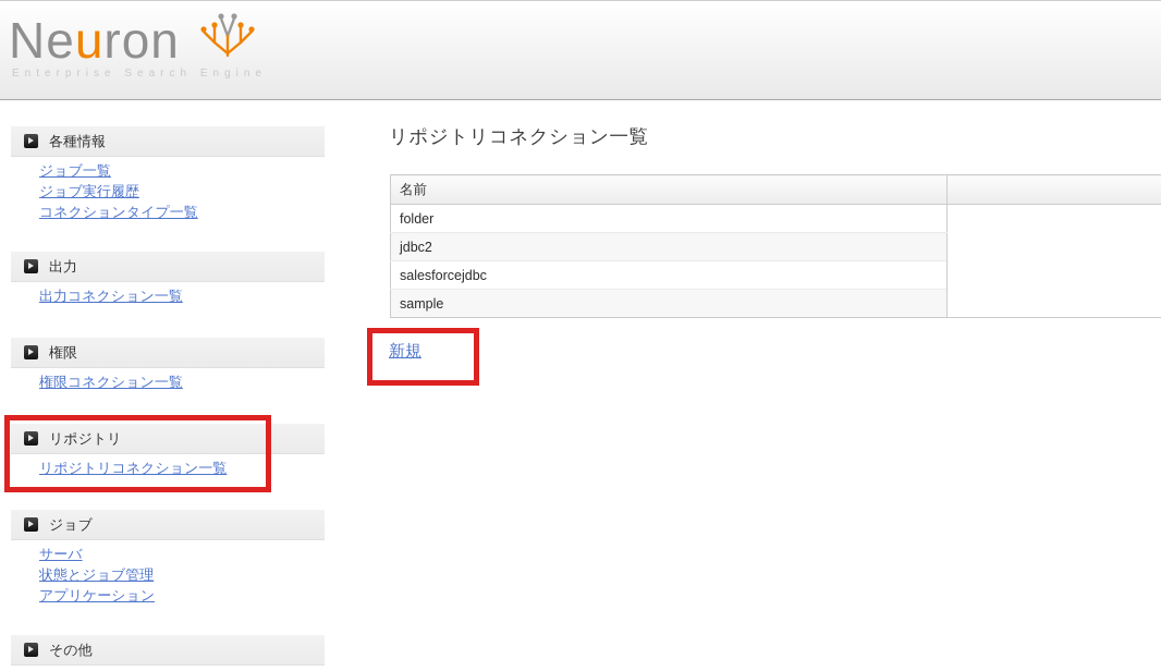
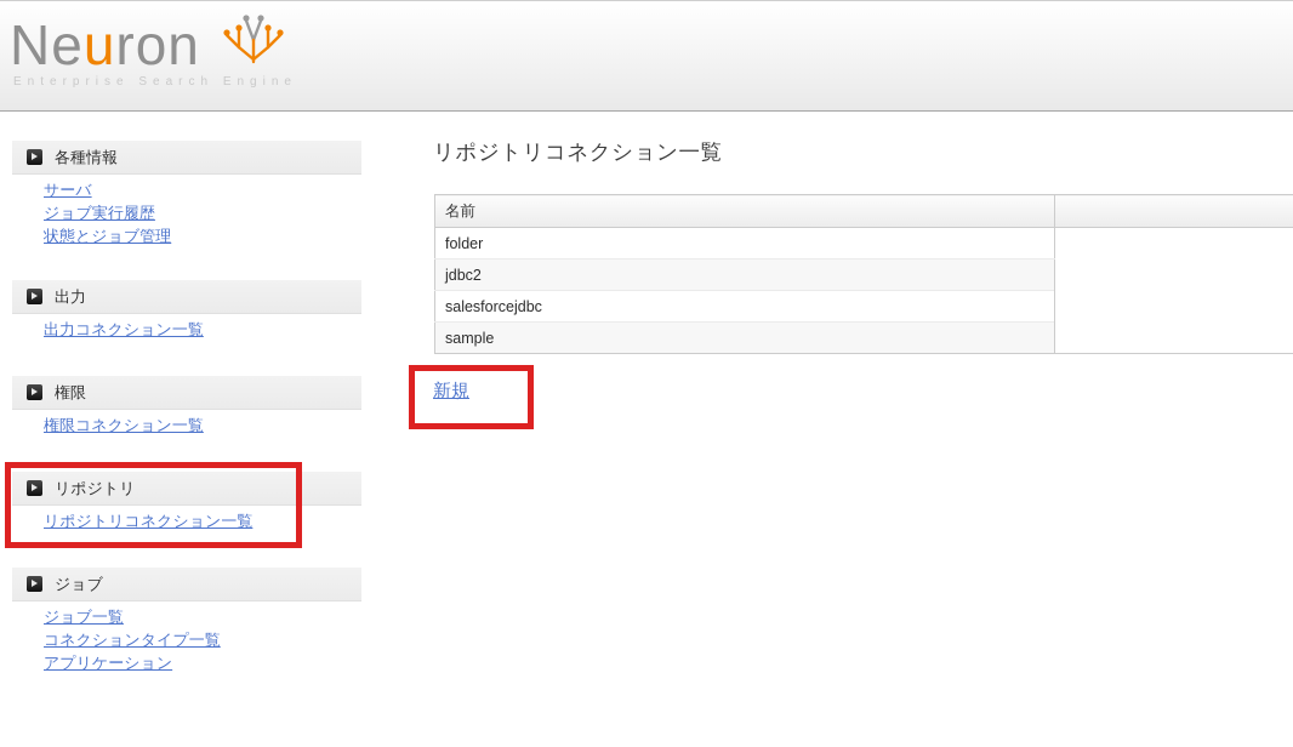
  Neuron
  Enterprise Search Engine
  各種情報
- ジョブ一覧
+ サーバ
  ジョブ実行履歴
- コネクションタイプ一覧
+ 状態とジョブ管理
  出力
  出力コネクション一覧
  権限
  権限コネクション一覧
  リポジトリ
  リポジトリコネクション一覧
  ジョブ
- サーバ
+ ジョブ一覧
- 状態とジョブ管理
+ コネクションタイプ一覧
  アプリケーション
- その他
  リポジトリコネクション一覧
  名前
  folder
  jdbc2
  salesforcejdbc
  sample
  新規
